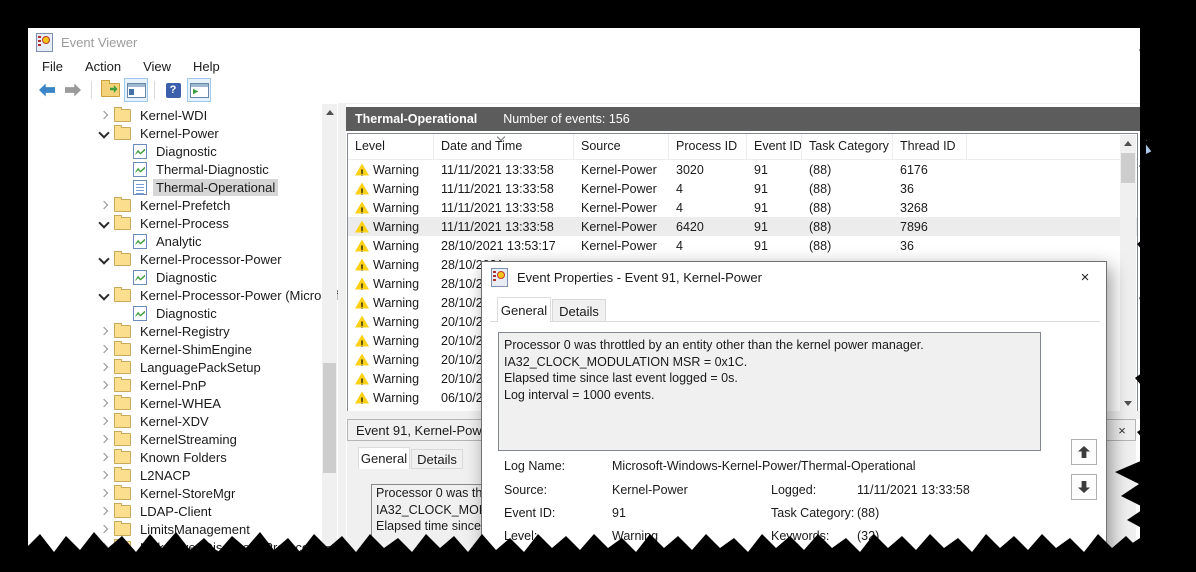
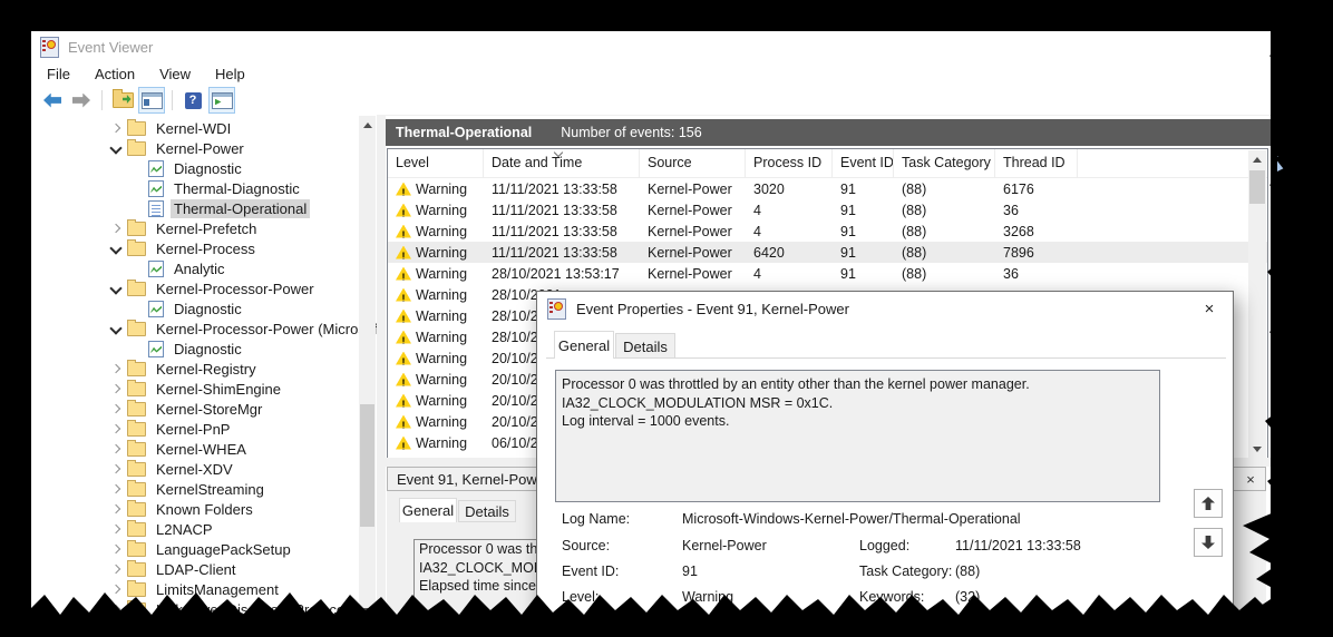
  Event Viewer
  File
  Action
  View
  Help
  ?
  Kernel-WDI
  Kernel-Power
  Diagnostic
  Thermal-Diagnostic
  Thermal-Operational
  Kernel-Prefetch
  Kernel-Process
  Analytic
  Kernel-Processor-Power
  Diagnostic
  Kernel-Processor-Power (Micro
  Diagnostic
  Kernel-Registry
  Kernel-ShimEngine
- LanguagePackSetup
+ Kernel-StoreMgr
  Kernel-PnP
  Kernel-WHEA
  Kernel-XDV
  KernelStreaming
  Known Folders
  L2NACP
- Kernel-StoreMgr
+ LanguagePackSetup
  LDAP-Client
  LimitsManagement
  Thermal-Operational
  Number of events: 156
  Level
  Date and Time
  Source
  Process ID
  Event ID
  Task Category
  Thread ID
  Warning
  11/11/2021 13:33:58
  Kernel-Power
  3020
  91
  (88)
  6176
  Warning
  11/11/2021 13:33:58
  Kernel-Power
  4
  91
  (88)
  36
  Warning
  11/11/2021 13:33:58
  Kernel-Power
  4
  91
  (88)
  3268
  Warning
  11/11/2021 13:33:58
  Kernel-Power
  6420
  91
  (88)
  7896
  Warning
  28/10/2021 13:53:17
  Kernel-Power
  4
  91
  (88)
  36
  Warning
  28/10/2
  Warning
  28/10/2
  Warning
  28/10/2
  Warning
  20/10/2
  Warning
  20/10/2
  Warning
  20/10/2
  Warning
  20/10/2
  Warning
  06/10/2
  Event 91, Kernel-Pow
  ×
  General
  Details
  Processor 0 was th
  IA32_CLOCK_MO
  Elapsed time since
  Event Properties - Event 91, Kernel-Power
  ×
  General
  Details
  Processor 0 was throttled by an entity other than the kernel power manager.
  IA32_CLOCK_MODULATION MSR = 0x1C.
- Elapsed time since last event logged = 0s.
  Log interval = 1000 events.
  Log Name:
  Microsoft-Windows-Kernel-Power/Thermal-Operational
  Source:
  Kernel-Power
  Logged:
  11/11/2021 13:33:58
  Event ID:
  91
  Task Category:
  (88)
  Level:
  Warning
  Keywords:
  (32)
